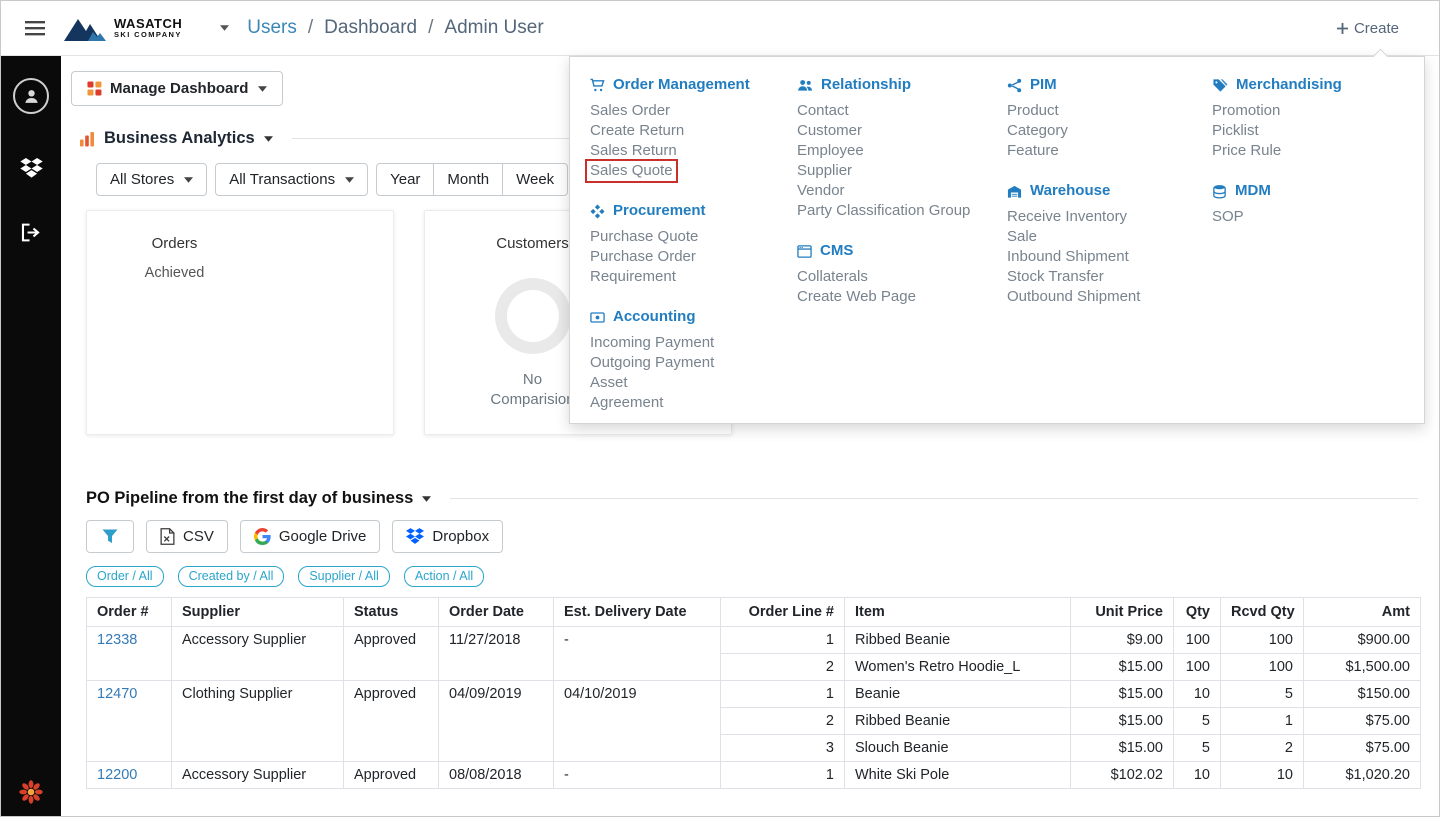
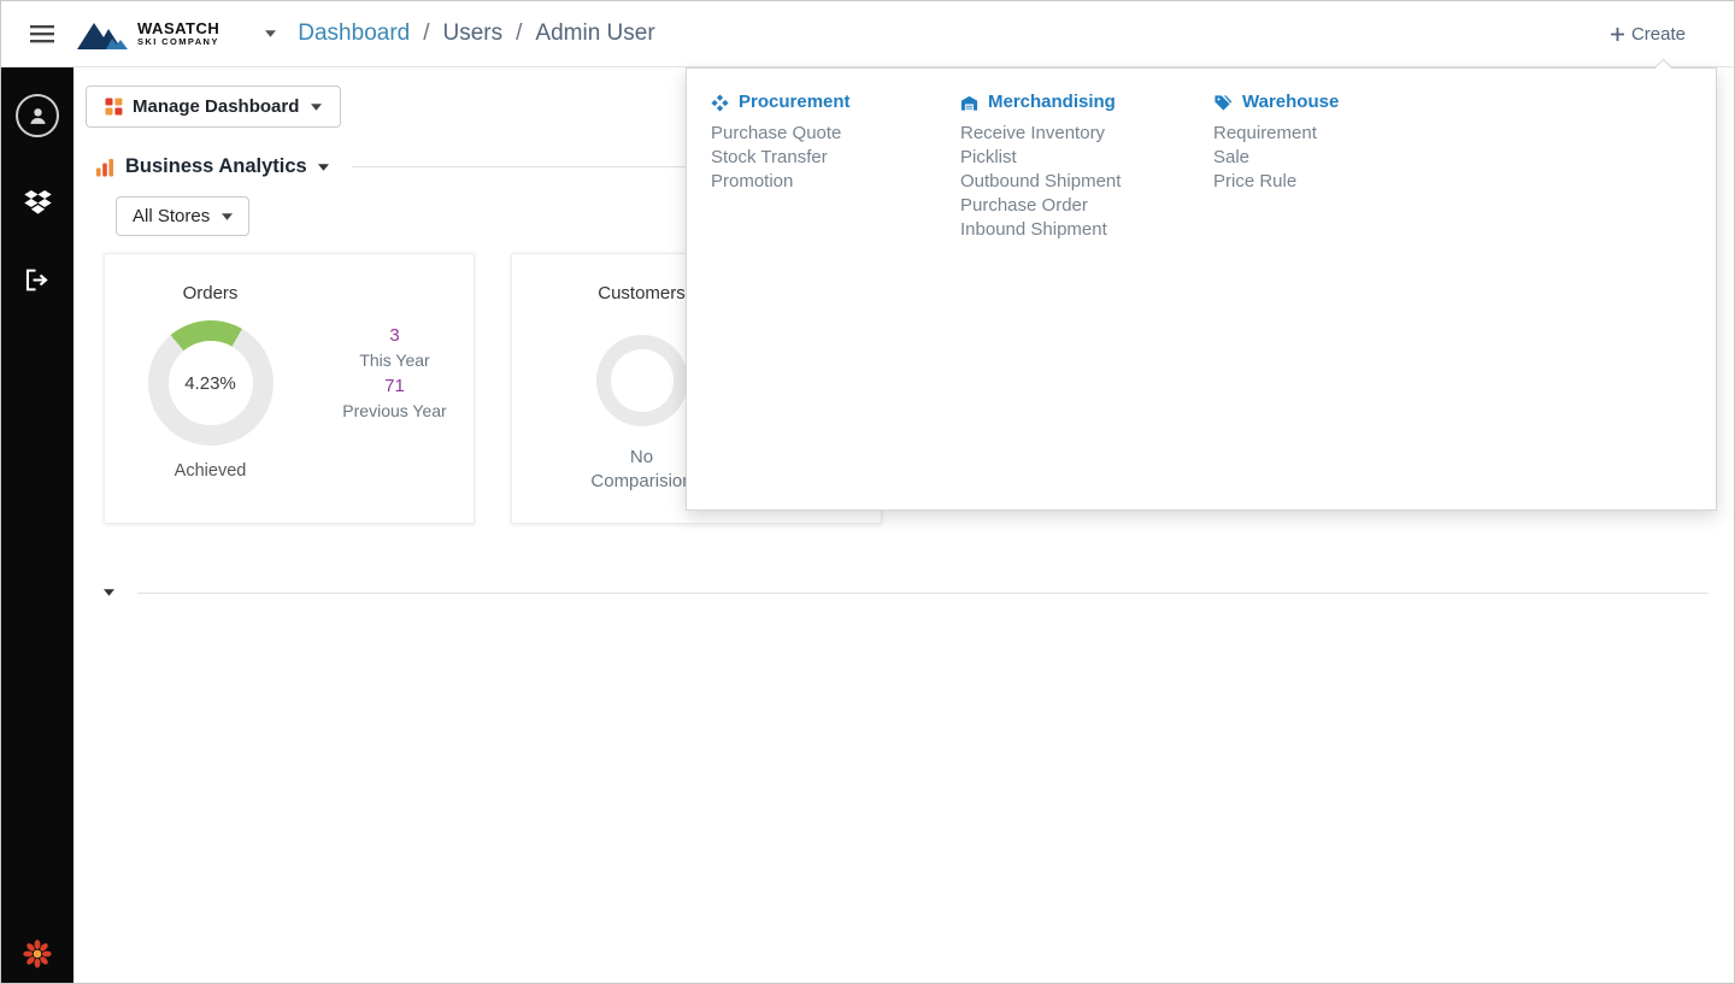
  WASATCH
  SKI COMPANY
- Users
+ Dashboard
  /
- Dashboard
+ Users
  /
  Admin User
  Create
  Manage Dashboard
  Business Analytics
  All Stores
- All Transactions
- Year
- Month
- Week
  Orders
+ 4.23%
  Achieved
+ 3
+ This Year
+ 71
+ Previous Year
  Customers
  No Comparisio
- PO Pipeline from the first day of business
- CSV
- Google Drive
- Dropbox
- Order / All
- Created by / All
- Supplier / All
- Action / All
- Order #	Supplier	Status	Order Date	Est. Delivery Date	Order Line #	Item	Unit Price	Qty	Rcvd Qty	Amt
- 12338	Accessory Supplier	Approved	11/27/2018	-	1	Ribbed Beanie	$9.00	100	100	$900.00
- 2	Women's Retro Hoodie_L	$15.00	100	100	$1,500.00
- 12470	Clothing Supplier	Approved	04/09/2019	04/10/2019	1	Beanie	$15.00	10	5	$150.00
- 2	Ribbed Beanie	$15.00	5	1	$75.00
- 3	Slouch Beanie	$15.00	5	2	$75.00
- 12200	Accessory Supplier	Approved	08/08/2018	-	1	White Ski Pole	$102.02	10	10	$1,020.20
- Order Management
- Sales Order
- Create Return
- Sales Return
- Sales Quote
  Procurement
  Purchase Quote
- Purchase Order
+ Stock Transfer
- Requirement
+ Promotion
- Accounting
- Incoming Payment
- Outgoing Payment
- Asset
- Agreement
- Relationship
- Contact
- Customer
- Employee
- Supplier
- Vendor
- Party Classification Group
- CMS
- Collaterals
- Create Web Page
- PIM
- Product
- Category
- Feature
- Warehouse
+ Merchandising
  Receive Inventory
- Sale
+ Picklist
- Inbound Shipment
+ Outbound Shipment
- Stock Transfer
+ Purchase Order
- Outbound Shipment
+ Inbound Shipment
- Merchandising
+ Warehouse
- Promotion
+ Requirement
- Picklist
+ Sale
  Price Rule
- MDM
- SOP
